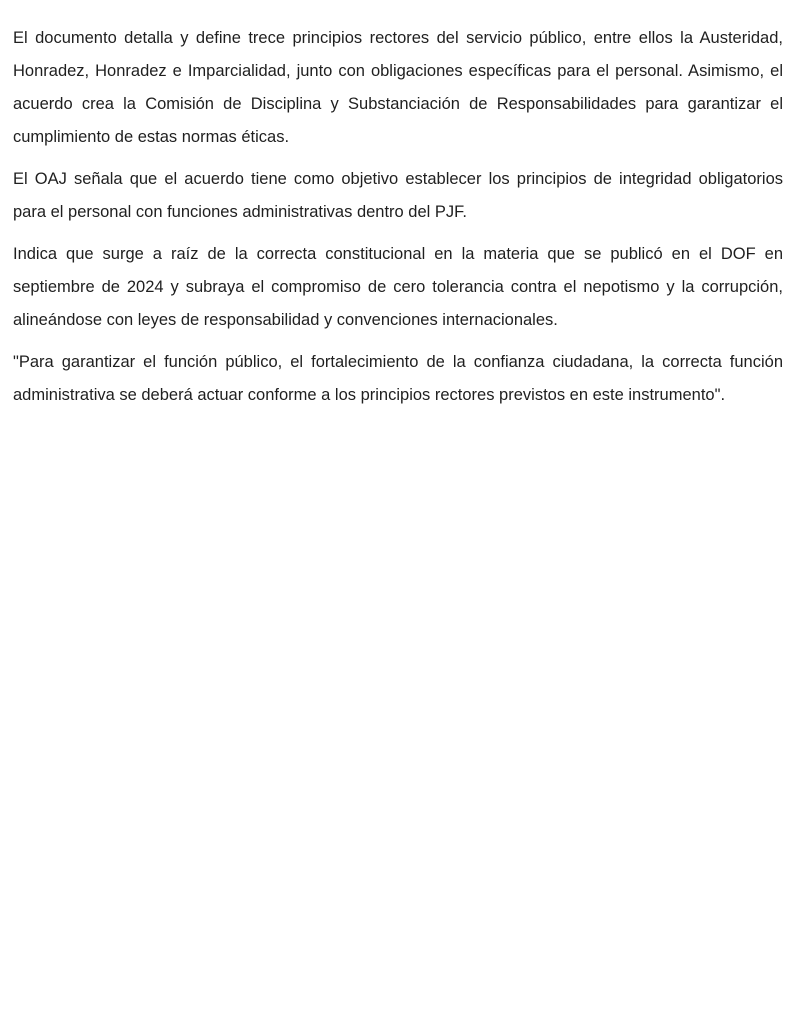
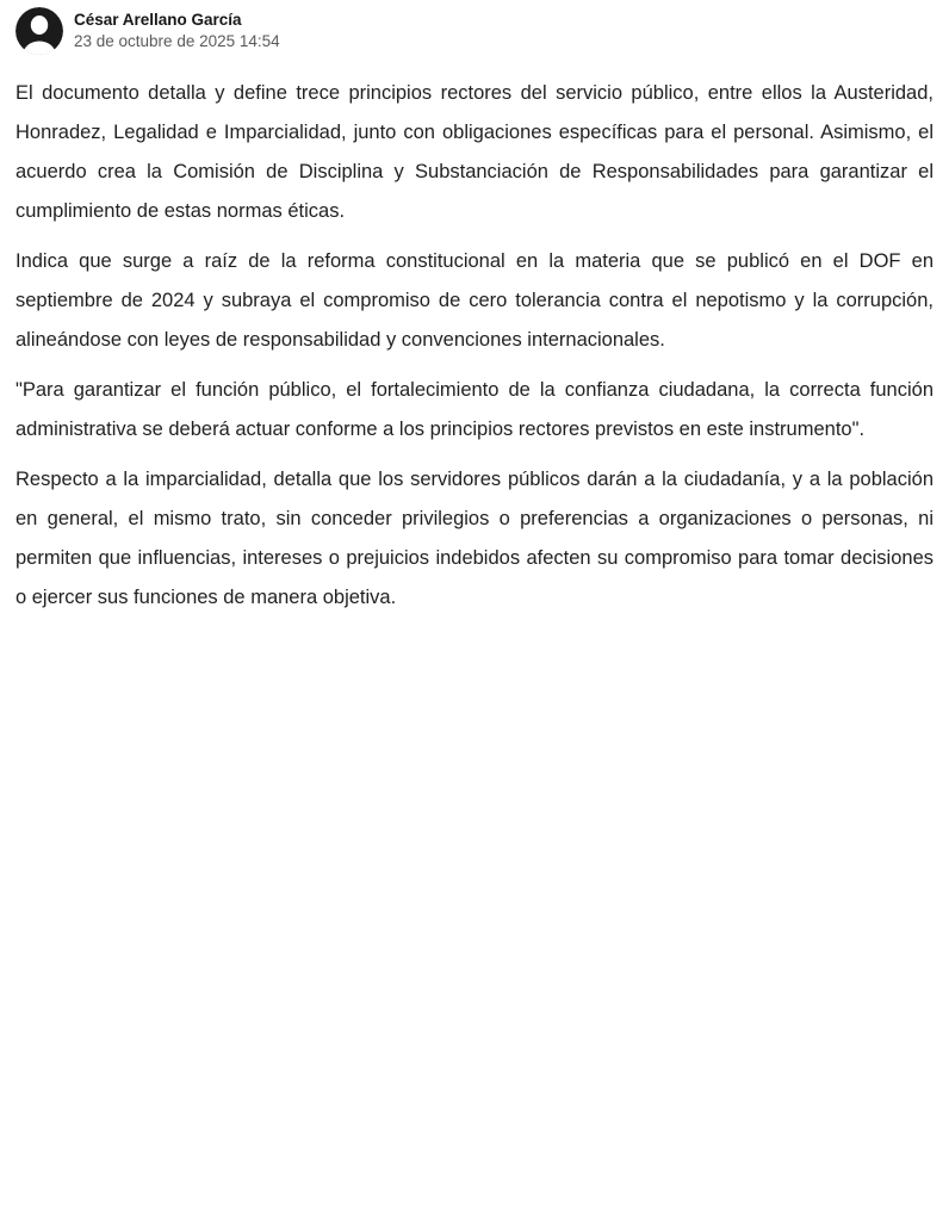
+ César Arellano García
+ 23 de octubre de 2025 14:54
- El documento detalla y define trece principios rectores del servicio público, entre ellos la Austeridad, Honradez, Honradez e Imparcialidad, junto con obligaciones específicas para el personal. Asimismo, el acuerdo crea la Comisión de Disciplina y Substanciación de Responsabilidades para garantizar el cumplimiento de estas normas éticas.
+ El documento detalla y define trece principios rectores del servicio público, entre ellos la Austeridad, Honradez, Legalidad e Imparcialidad, junto con obligaciones específicas para el personal. Asimismo, el acuerdo crea la Comisión de Disciplina y Substanciación de Responsabilidades para garantizar el cumplimiento de estas normas éticas.
- El OAJ señala que el acuerdo tiene como objetivo establecer los principios de integridad obligatorios para el personal con funciones administrativas dentro del PJF.
- Indica que surge a raíz de la correcta constitucional en la materia que se publicó en el DOF en septiembre de 2024 y subraya el compromiso de cero tolerancia contra el nepotismo y la corrupción, alineándose con leyes de responsabilidad y convenciones internacionales.
+ Indica que surge a raíz de la reforma constitucional en la materia que se publicó en el DOF en septiembre de 2024 y subraya el compromiso de cero tolerancia contra el nepotismo y la corrupción, alineándose con leyes de responsabilidad y convenciones internacionales.
  "Para garantizar el función público, el fortalecimiento de la confianza ciudadana, la correcta función administrativa se deberá actuar conforme a los principios rectores previstos en este instrumento".
+ Respecto a la imparcialidad, detalla que los servidores públicos darán a la ciudadanía, y a la población en general, el mismo trato, sin conceder privilegios o preferencias a organizaciones o personas, ni permiten que influencias, intereses o prejuicios indebidos afecten su compromiso para tomar decisiones o ejercer sus funciones de manera objetiva.
